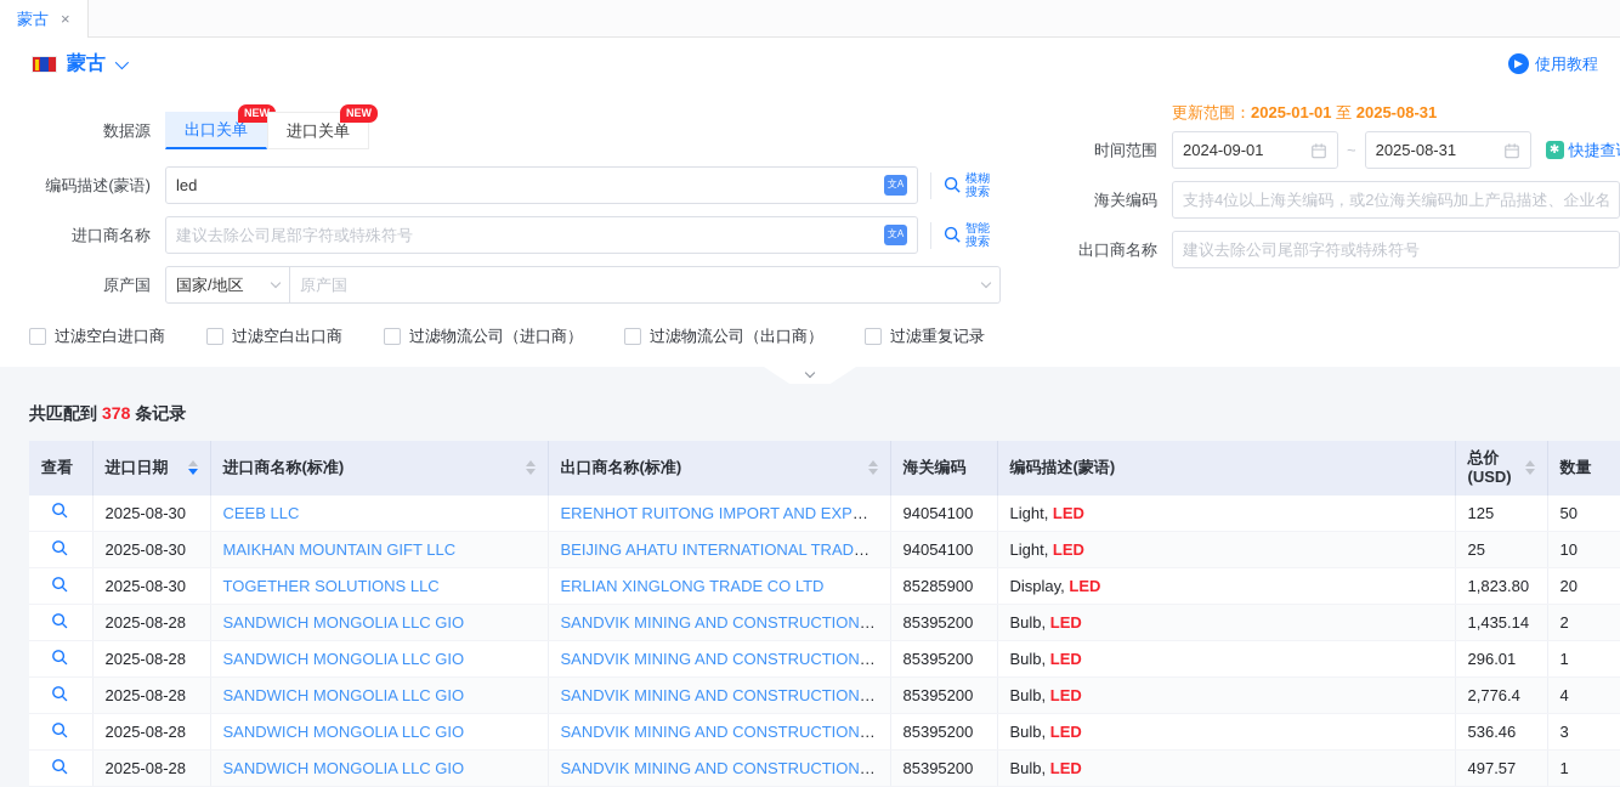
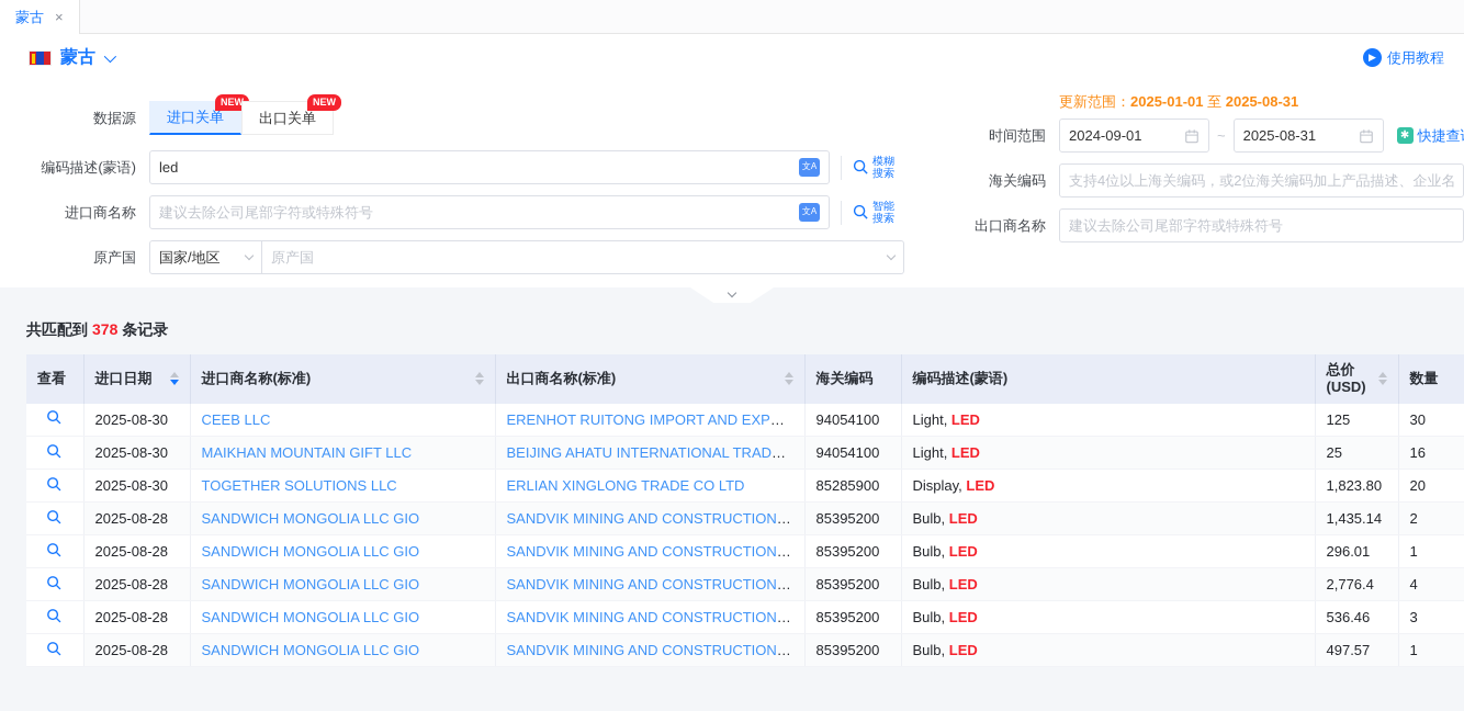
  蒙古
  ×
  蒙古
  ▶
  使用教程
  数据源
- 出口关单
+ 进口关单
  NEW
- 进口关单
+ 出口关单
  NEW
  编码描述(蒙语)
  led
  文A
  模糊
  搜索
  进口商名称
  建议去除公司尾部字符或特殊符号
  文A
  智能
  搜索
  原产国
  国家/地区
  原产国
  更新范围：2025-01-01 至 2025-08-31
  时间范围
  2024-09-01
  ~
  2025-08-31
  ✱
  快捷查
  海关编码
  支持4位以上海关编码，或2位海关编码加上产品描述、企业名
  出口商名称
  建议去除公司尾部字符或特殊符号
- 过滤空白进口商
- 过滤空白出口商
- 过滤物流公司（进口商）
- 过滤物流公司（出口商）
- 过滤重复记录
  共匹配到 378 条记录
  查看	进口日期	进口商名称(标准)	出口商名称(标准)	海关编码	编码描述(蒙语)	总价 (USD)	数量
- 	2025-08-30	CEEB LLC	ERENHOT RUITONG IMPORT AND EXPORT	94054100	Light, LED	125	50
+ 	2025-08-30	CEEB LLC	ERENHOT RUITONG IMPORT AND EXPORT	94054100	Light, LED	125	30
- 	2025-08-30	MAIKHAN MOUNTAIN GIFT LLC	BEIJING AHATU INTERNATIONAL TRADE C..	94054100	Light, LED	25	10
+ 	2025-08-30	MAIKHAN MOUNTAIN GIFT LLC	BEIJING AHATU INTERNATIONAL TRADE C..	94054100	Light, LED	25	16
  	2025-08-30	TOGETHER SOLUTIONS LLC	ERLIAN XINGLONG TRADE CO LTD	85285900	Display, LED	1,823.80	20
  	2025-08-28	SANDWICH MONGOLIA LLC GIO	SANDVIK MINING AND CONSTRUCTION L...	85395200	Bulb, LED	1,435.14	2
  	2025-08-28	SANDWICH MONGOLIA LLC GIO	SANDVIK MINING AND CONSTRUCTION L...	85395200	Bulb, LED	296.01	1
  	2025-08-28	SANDWICH MONGOLIA LLC GIO	SANDVIK MINING AND CONSTRUCTION L...	85395200	Bulb, LED	2,776.4	4
  	2025-08-28	SANDWICH MONGOLIA LLC GIO	SANDVIK MINING AND CONSTRUCTION L...	85395200	Bulb, LED	536.46	3
  	2025-08-28	SANDWICH MONGOLIA LLC GIO	SANDVIK MINING AND CONSTRUCTION L...	85395200	Bulb, LED	497.57	1
